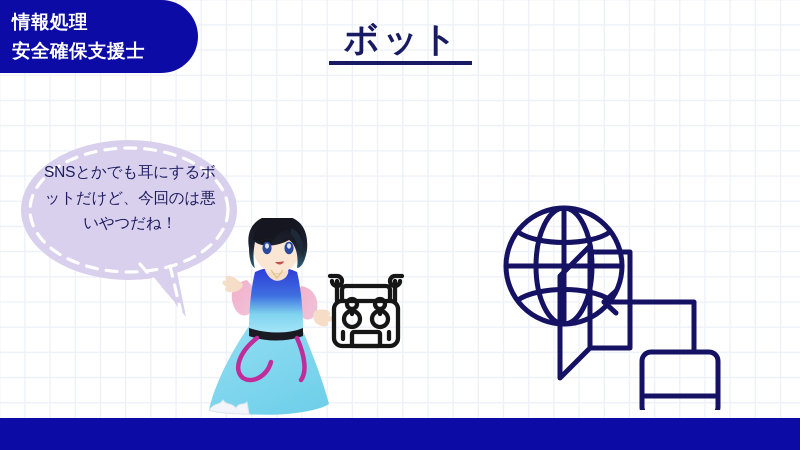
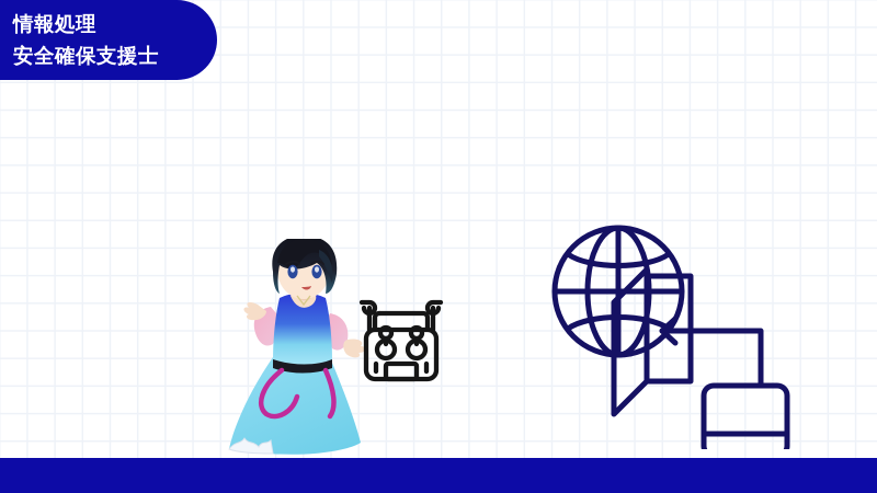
  情報処理
  安全確保支援士
- ボット
- SNSとかでも耳にするボットだけど、今回のは悪いやつだね！
